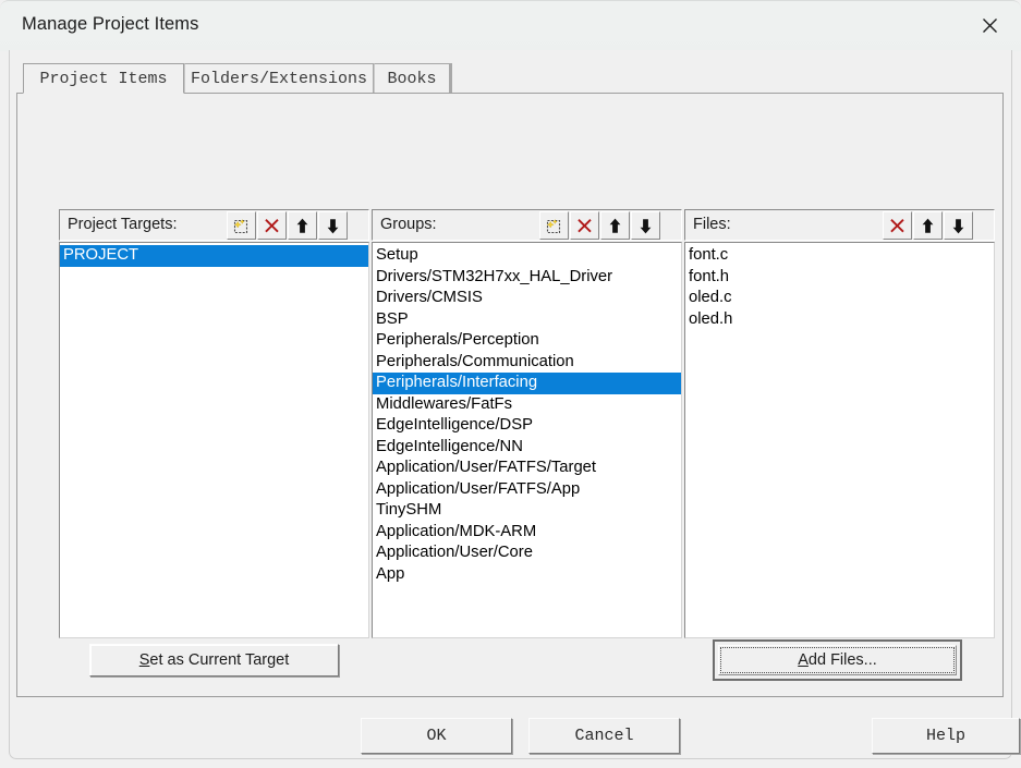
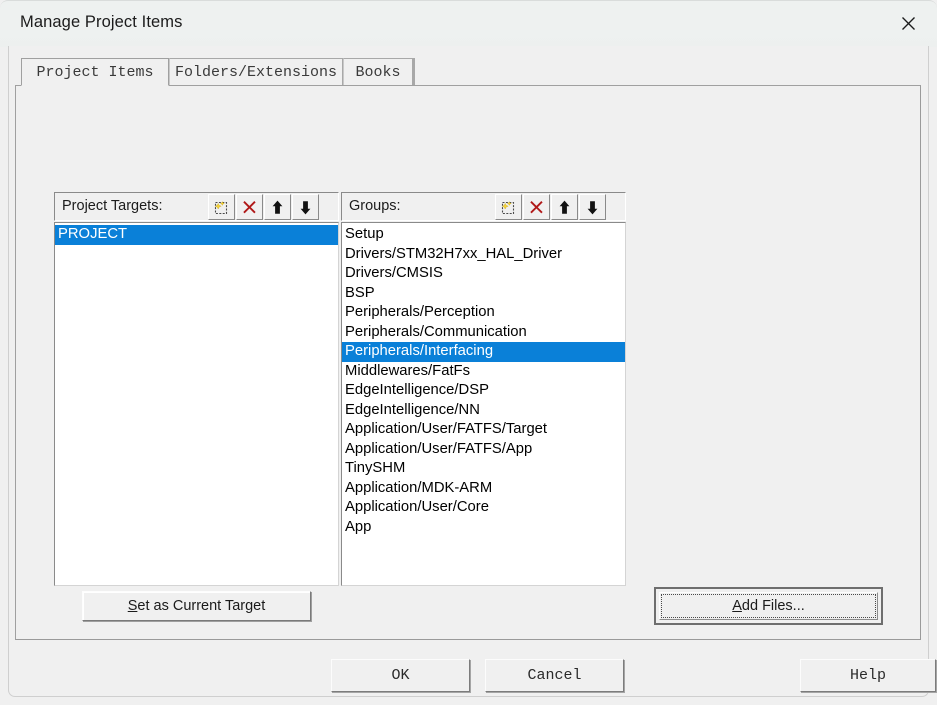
  Manage Project Items
  Project Items
  Folders/Extensions
  Books
  Project Targets:
  PROJECT
  Groups:
  Setup
  Drivers/STM32H7xx_HAL_Driver
  Drivers/CMSIS
  BSP
  Peripherals/Perception
  Peripherals/Communication
  Peripherals/Interfacing
  Middlewares/FatFs
  EdgeIntelligence/DSP
  EdgeIntelligence/NN
  Application/User/FATFS/Target
  Application/User/FATFS/App
  TinySHM
  Application/MDK-ARM
  Application/User/Core
  App
- Files:
- font.c
- font.h
- oled.c
- oled.h
  Set as Current Target
  Add Files...
  OK
  Cancel
  Help
